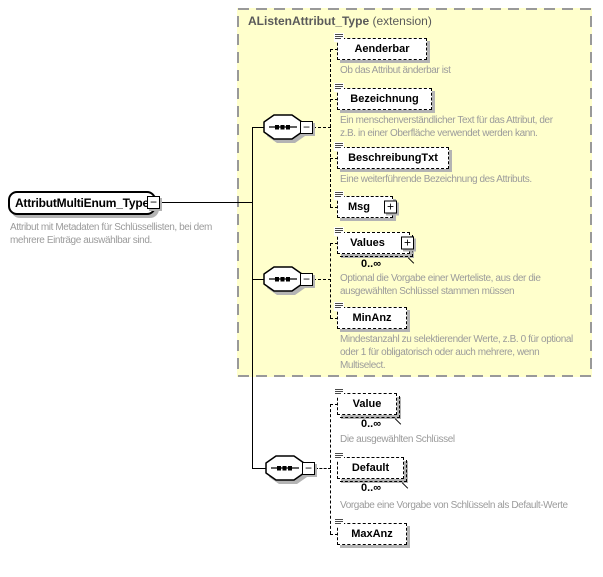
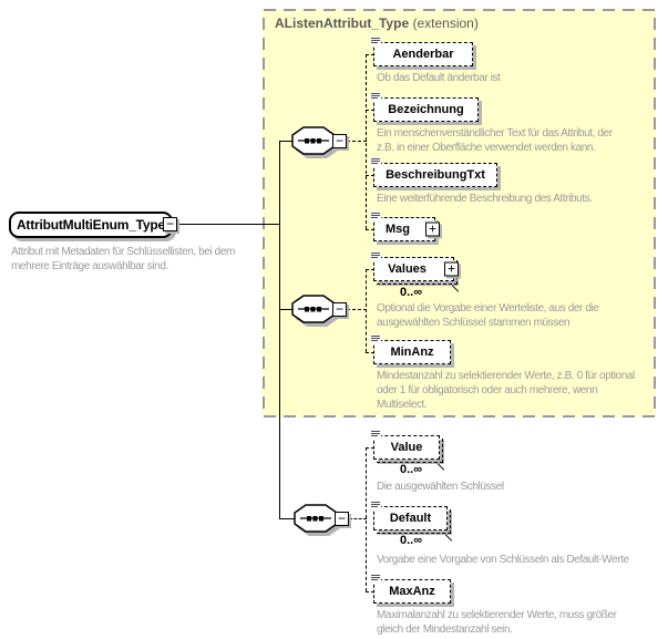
  AListenAttribut_Type (extension)
  AttributMultiEnum_Type
  −
  Attribut mit Metadaten für Schlüssellisten, bei dem
  mehrere Einträge auswählbar sind.
  −
  −
  −
  Aenderbar
- Ob das Attribut änderbar ist
+ Ob das Default änderbar ist
  Bezeichnung
  Ein menschenverständlicher Text für das Attribut, der
  z.B. in einer Oberfläche verwendet werden kann.
  BeschreibungTxt
- Eine weiterführende Bezeichnung des Attributs.
+ Eine weiterführende Beschreibung des Attributs.
  Msg
  +
  Values
  +
  0..∞
  Optional die Vorgabe einer Werteliste, aus der die
  ausgewählten Schlüssel stammen müssen
  MinAnz
  Mindestanzahl zu selektierender Werte, z.B. 0 für optional
  oder 1 für obligatorisch oder auch mehrere, wenn
  Multiselect.
  Value
  0..∞
  Die ausgewählten Schlüssel
  Default
  0..∞
  Vorgabe eine Vorgabe von Schlüsseln als Default-Werte
  MaxAnz
+ Maximalanzahl zu selektierender Werte, muss größer
+ gleich der Mindestanzahl sein.
